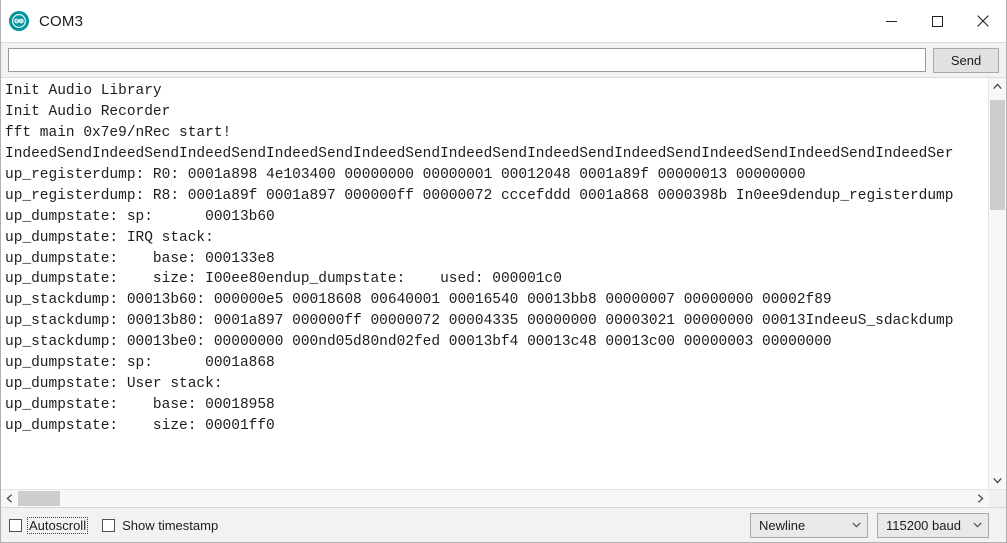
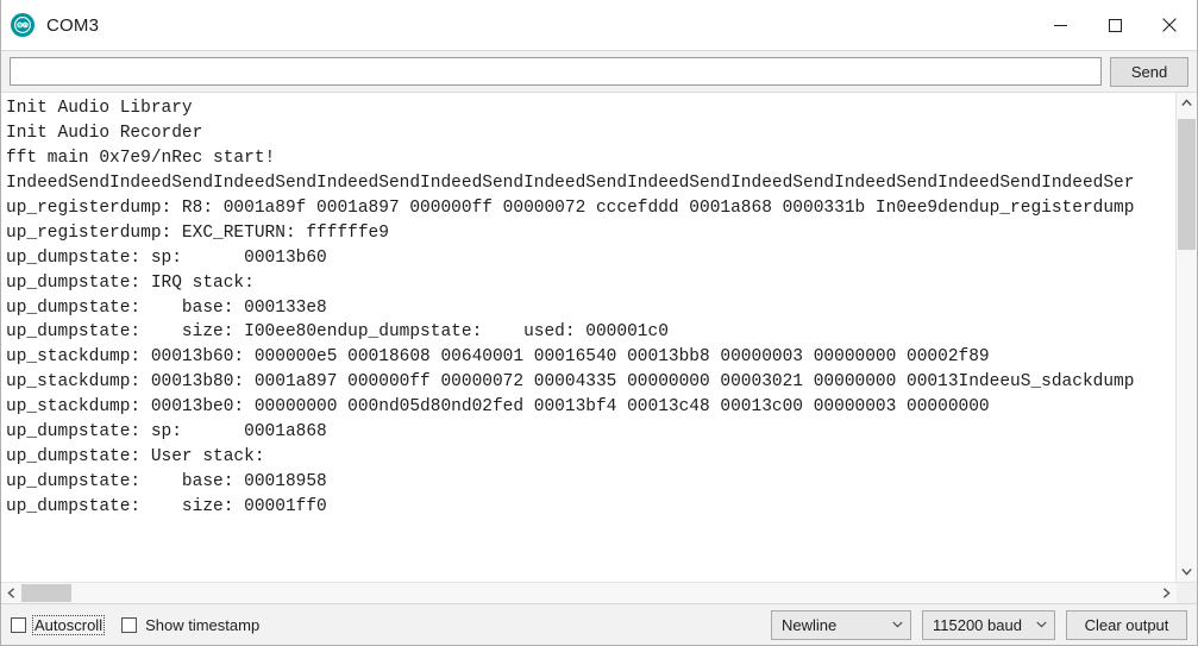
  COM3
  Send
  Init Audio Library
  Init Audio Recorder
  fft main 0x7e9/nRec start!
  IndeedSendIndeedSendIndeedSendIndeedSendIndeedSendIndeedSendIndeedSendIndeedSendIndeedSendIndeedSendIndeedSer
- up_registerdump: R0: 0001a898 4e103400 00000000 00000001 00012048 0001a89f 00000013 00000000
- up_registerdump: R8: 0001a89f 0001a897 000000ff 00000072 cccefddd 0001a868 0000398b In0ee9dendup_registerdump
+ up_registerdump: R8: 0001a89f 0001a897 000000ff 00000072 cccefddd 0001a868 0000331b In0ee9dendup_registerdump
+ up_registerdump: EXC_RETURN: ffffffe9
  up_dumpstate: sp: 00013b60
  up_dumpstate: IRQ stack:
  up_dumpstate: base: 000133e8
  up_dumpstate: size: I00ee80endup_dumpstate: used: 000001c0
- up_stackdump: 00013b60: 000000e5 00018608 00640001 00016540 00013bb8 00000007 00000000 00002f89
+ up_stackdump: 00013b60: 000000e5 00018608 00640001 00016540 00013bb8 00000003 00000000 00002f89
  up_stackdump: 00013b80: 0001a897 000000ff 00000072 00004335 00000000 00003021 00000000 00013IndeeuS_sdackdump
  up_stackdump: 00013be0: 00000000 000nd05d80nd02fed 00013bf4 00013c48 00013c00 00000003 00000000
  up_dumpstate: sp: 0001a868
  up_dumpstate: User stack:
  up_dumpstate: base: 00018958
  up_dumpstate: size: 00001ff0
  Autoscroll
  Show timestamp
  Newline
  115200 baud
+ Clear output
